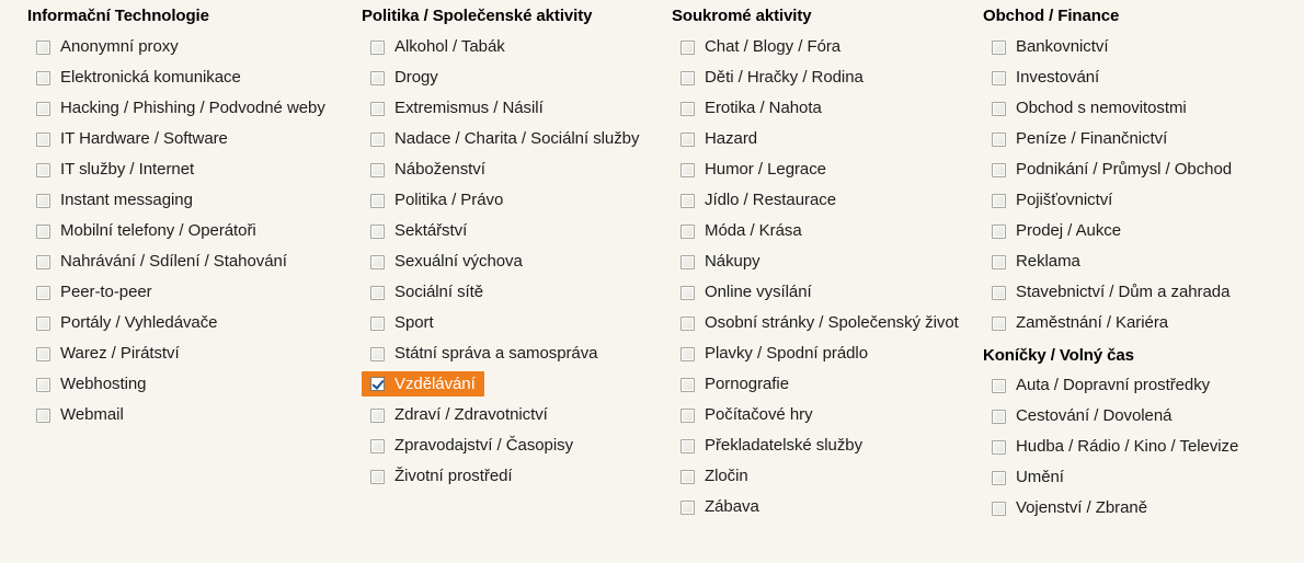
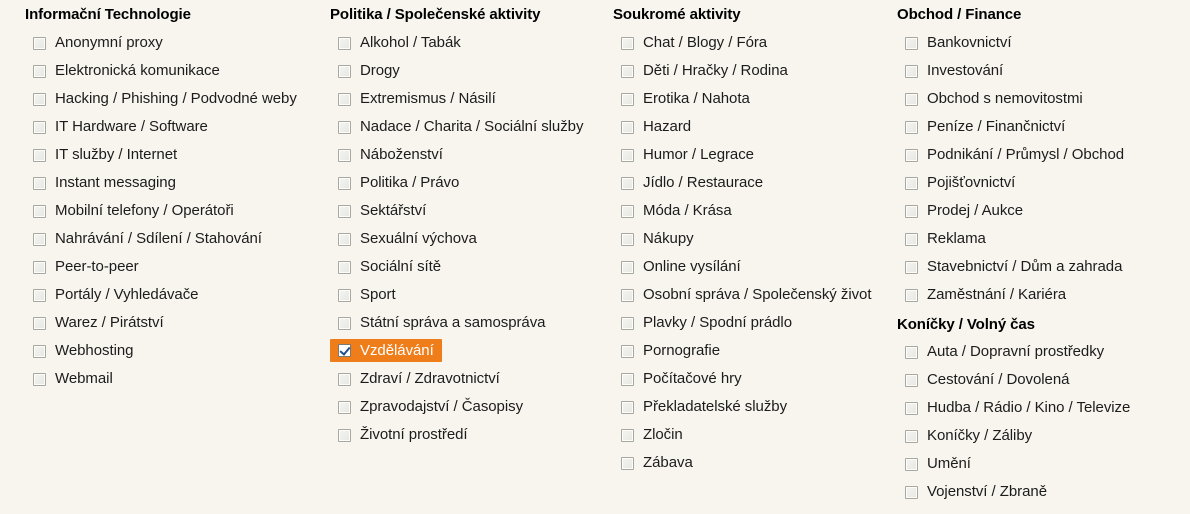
  Informační Technologie
  Anonymní proxy
  Elektronická komunikace
  Hacking / Phishing / Podvodné weby
  IT Hardware / Software
  IT služby / Internet
  Instant messaging
  Mobilní telefony / Operátoři
  Nahrávání / Sdílení / Stahování
  Peer-to-peer
  Portály / Vyhledávače
  Warez / Pirátství
  Webhosting
  Webmail
  Politika / Společenské aktivity
  Alkohol / Tabák
  Drogy
  Extremismus / Násilí
  Nadace / Charita / Sociální služby
  Náboženství
  Politika / Právo
  Sektářství
  Sexuální výchova
  Sociální sítě
  Sport
  Státní správa a samospráva
  Vzdělávání
  Zdraví / Zdravotnictví
  Zpravodajství / Časopisy
  Životní prostředí
  Soukromé aktivity
  Chat / Blogy / Fóra
  Děti / Hračky / Rodina
  Erotika / Nahota
  Hazard
  Humor / Legrace
  Jídlo / Restaurace
  Móda / Krása
  Nákupy
  Online vysílání
- Osobní stránky / Společenský život
+ Osobní správa / Společenský život
  Plavky / Spodní prádlo
  Pornografie
  Počítačové hry
  Překladatelské služby
  Zločin
  Zábava
  Obchod / Finance
  Bankovnictví
  Investování
  Obchod s nemovitostmi
  Peníze / Finančnictví
  Podnikání / Průmysl / Obchod
  Pojišťovnictví
  Prodej / Aukce
  Reklama
  Stavebnictví / Dům a zahrada
  Zaměstnání / Kariéra
  Koníčky / Volný čas
  Auta / Dopravní prostředky
  Cestování / Dovolená
  Hudba / Rádio / Kino / Televize
+ Koníčky / Záliby
  Umění
  Vojenství / Zbraně
